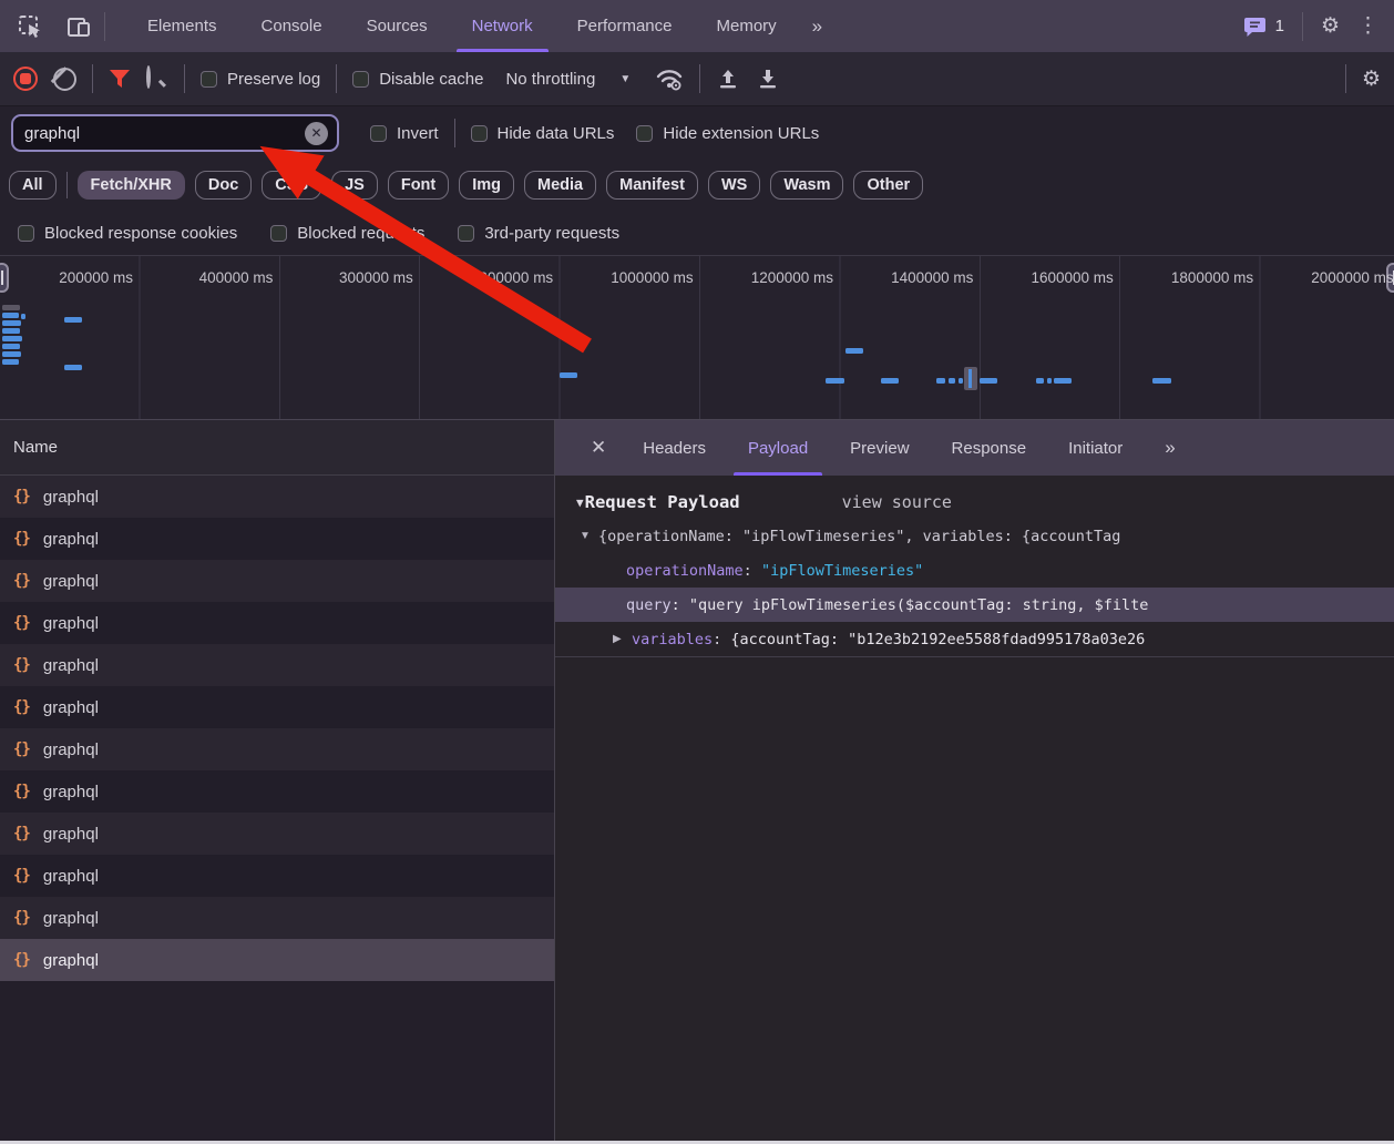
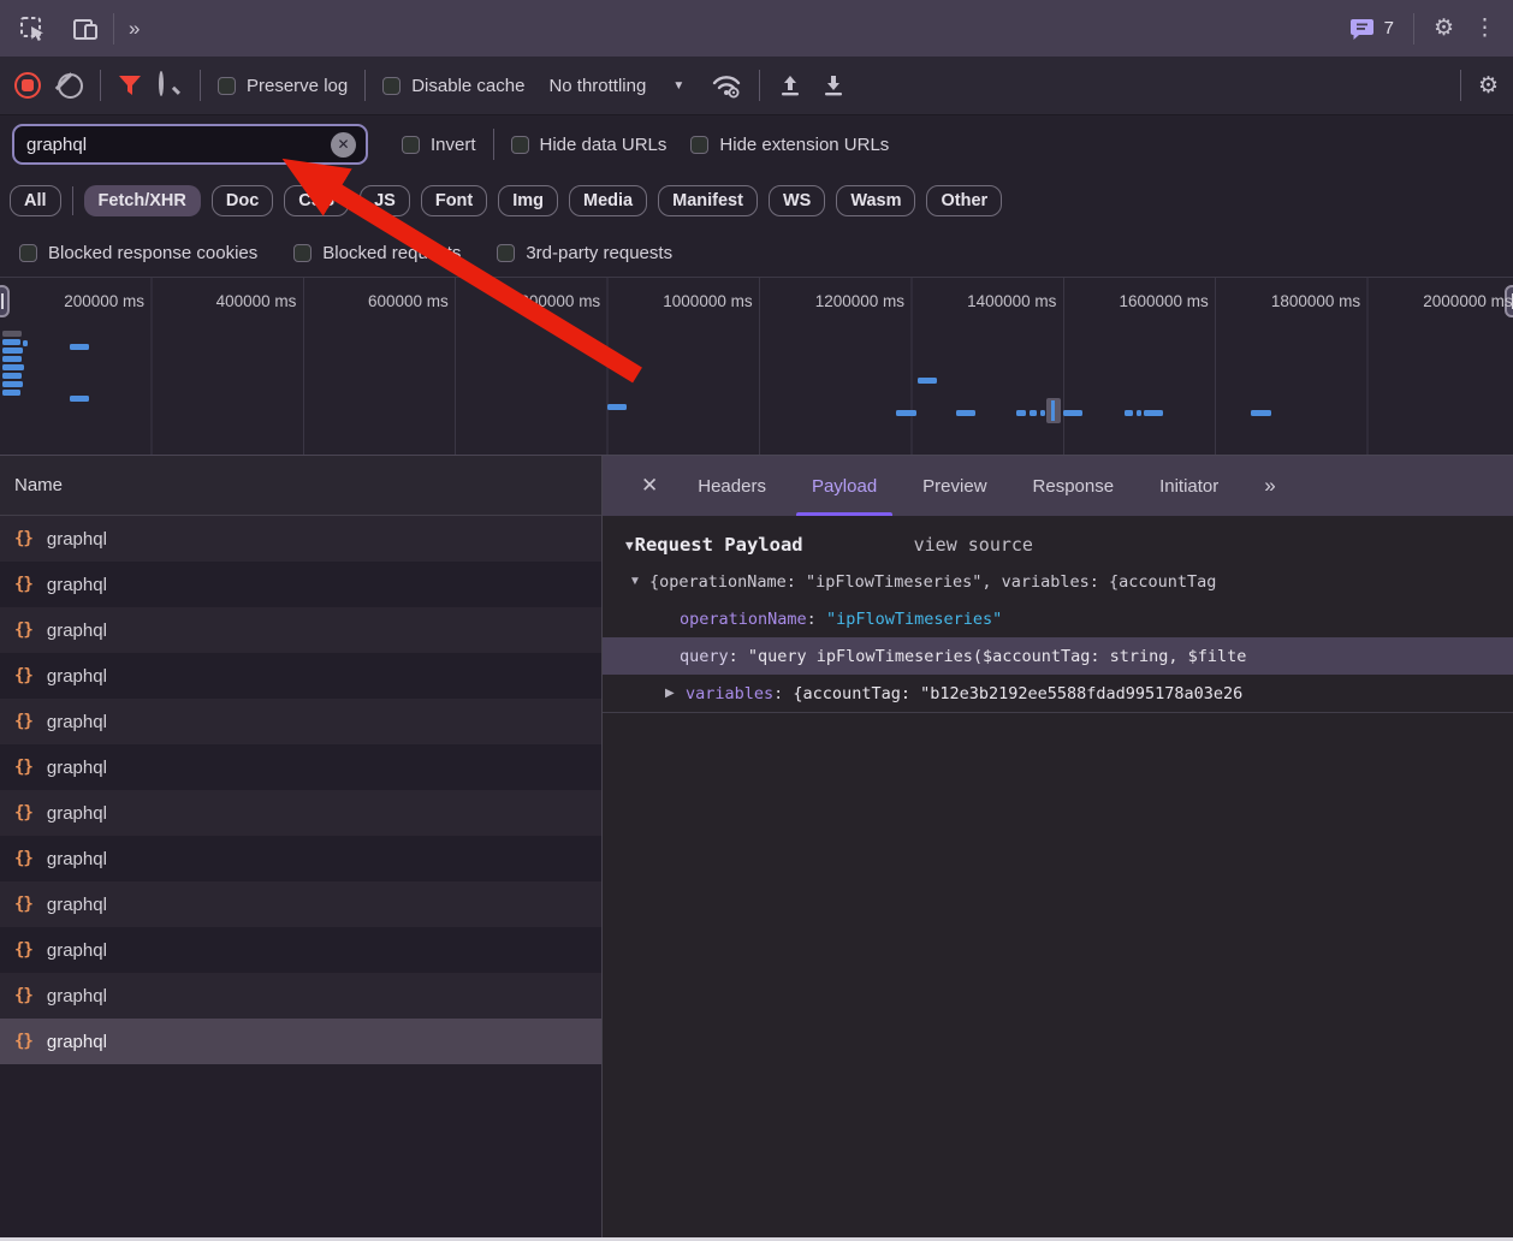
- Elements
- Console
- Sources
- Network
- Performance
- Memory
  »
- 1
+ 7
  ⚙
  ⋮
  Preserve log
  Disable cache
  No throttling
  ▼
  ⚙
  graphql
  ✕
  Invert
  Hide data URLs
  Hide extension URLs
  All
  Fetch/XHR
  Doc
  CSS
  JS
  Font
  Img
  Media
  Manifest
  WS
  Wasm
  Other
  Blocked response cookies
  Blocked reqs
  3rd-party requests
  200000 ms
  400000 ms
- 300000 ms
+ 600000 ms
  00000 ms
  1000000 ms
  1200000 ms
  1400000 ms
  1600000 ms
  1800000 ms
  2000000 ms
  Name
  {}
  graphql
  {}
  graphql
  {}
  graphql
  {}
  graphql
  {}
  graphql
  {}
  graphql
  {}
  graphql
  {}
  graphql
  {}
  graphql
  {}
  graphql
  {}
  graphql
  {}
  graphql
  ✕
  Headers
  Payload
  Preview
  Response
  Initiator
  »
  ▼
  Request Payload
  view source
  ▼
  {operationName: "ipFlowTimeseries", variables: {accountTag
  operationName
  :
  "ipFlowTimeseries"
  query
  :
  "query ipFlowTimeseries($accountTag: string, $filte
  ▶
  variables
  :
  {accountTag: "b12e3b2192ee5588fdad995178a03e26
